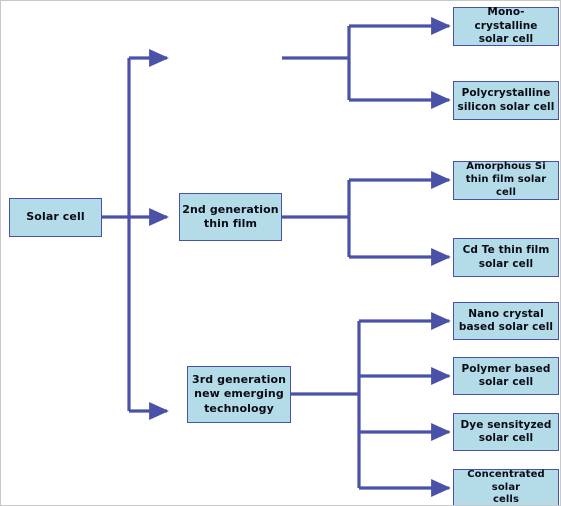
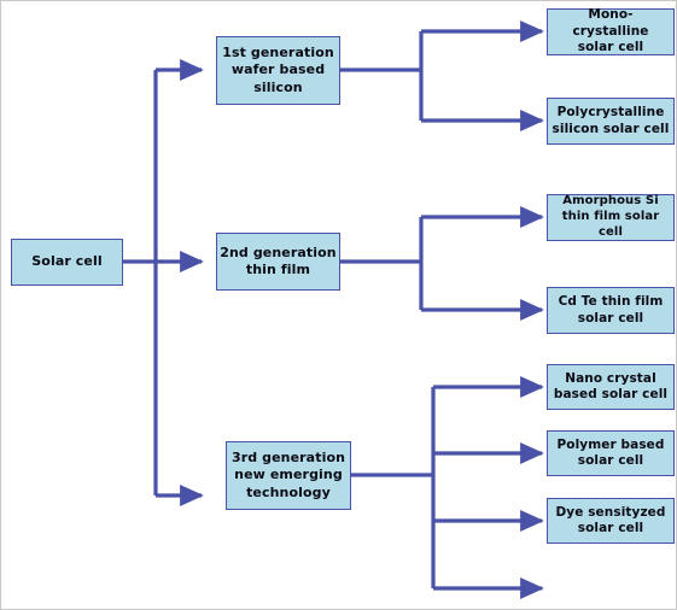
  Solar cell
+ 1st generation
+ wafer based
+ silicon
  2nd generation
  thin film
  3rd generation
  new emerging
  technology
  Mono-crystalline
  solar cell
  Polycrystalline
  silicon solar cell
  Amorphous Si
  thin film solar cell
  Cd Te thin film
  solar cell
  Nano crystal
  based solar cell
  Polymer based
  solar cell
  Dye sensityzed
  solar cell
- Concentrated solar
- cells
